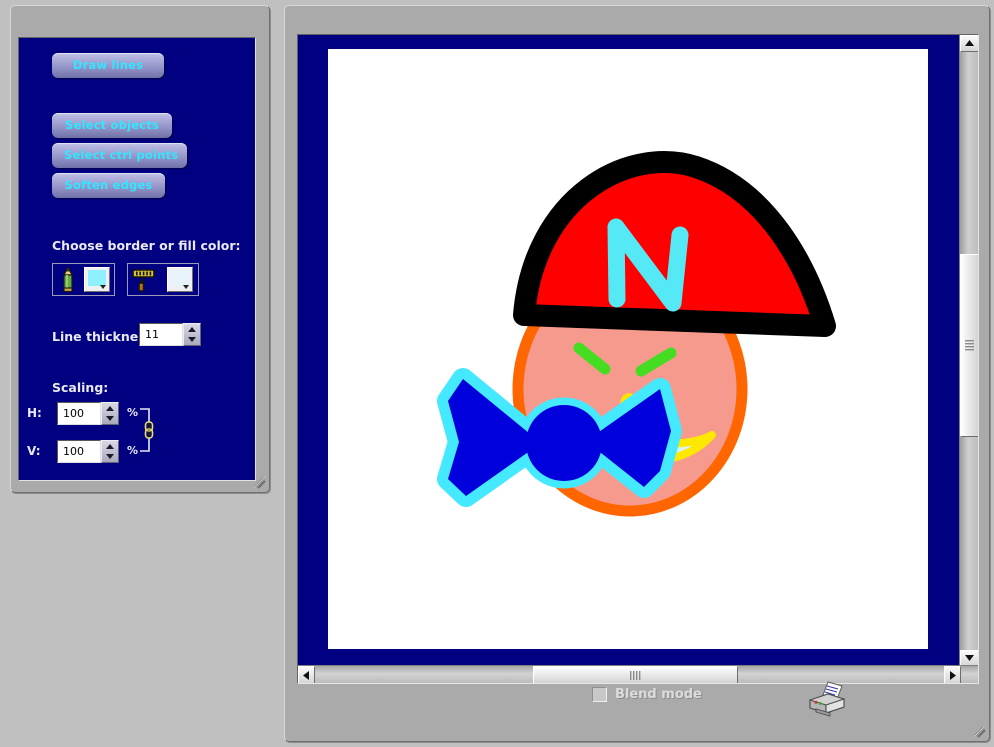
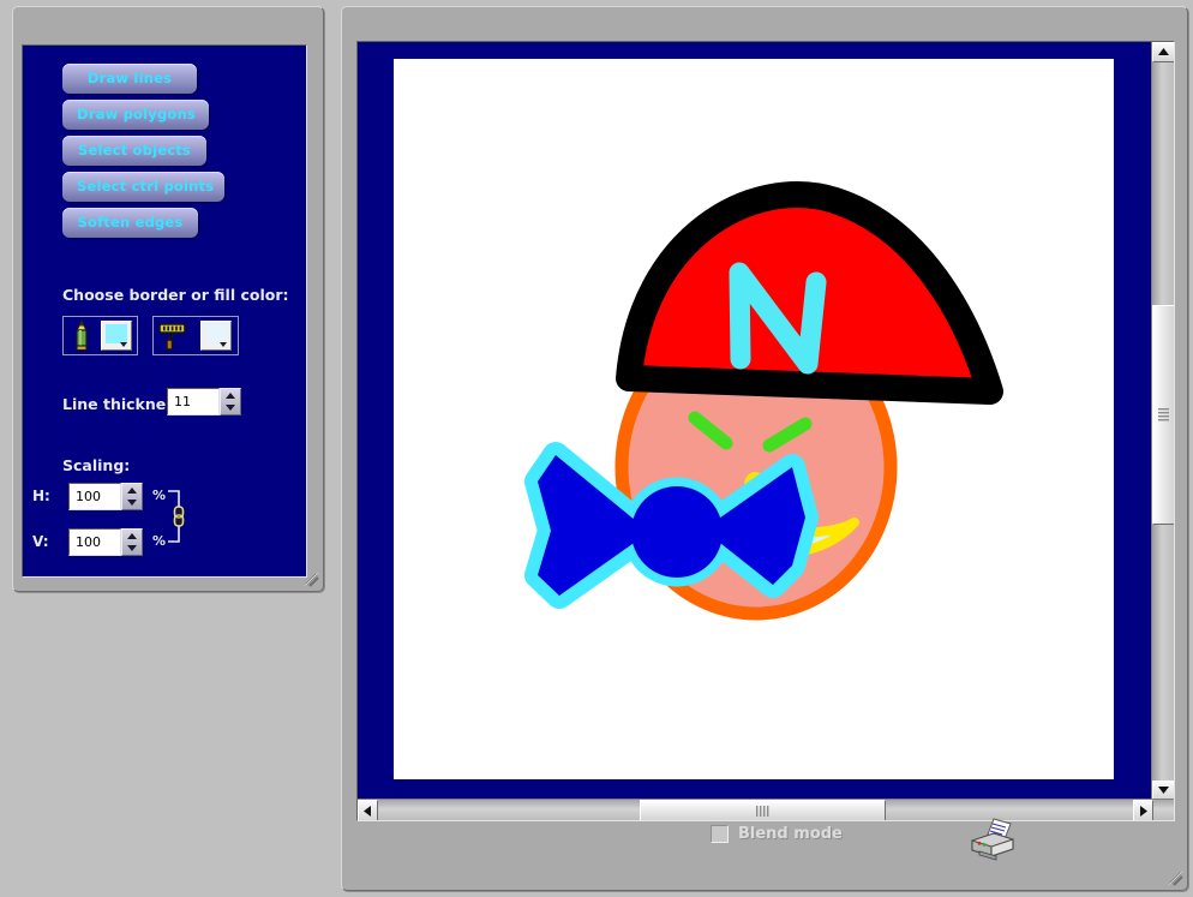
  Draw lines
+ Draw polygons
  Select objects
  Select ctrl points
  Soften edges
  Choose border or fill color:
  Line thickne
  11
  Scaling:
  H:
  100
  %
  V:
  100
  %
  Blend mode
